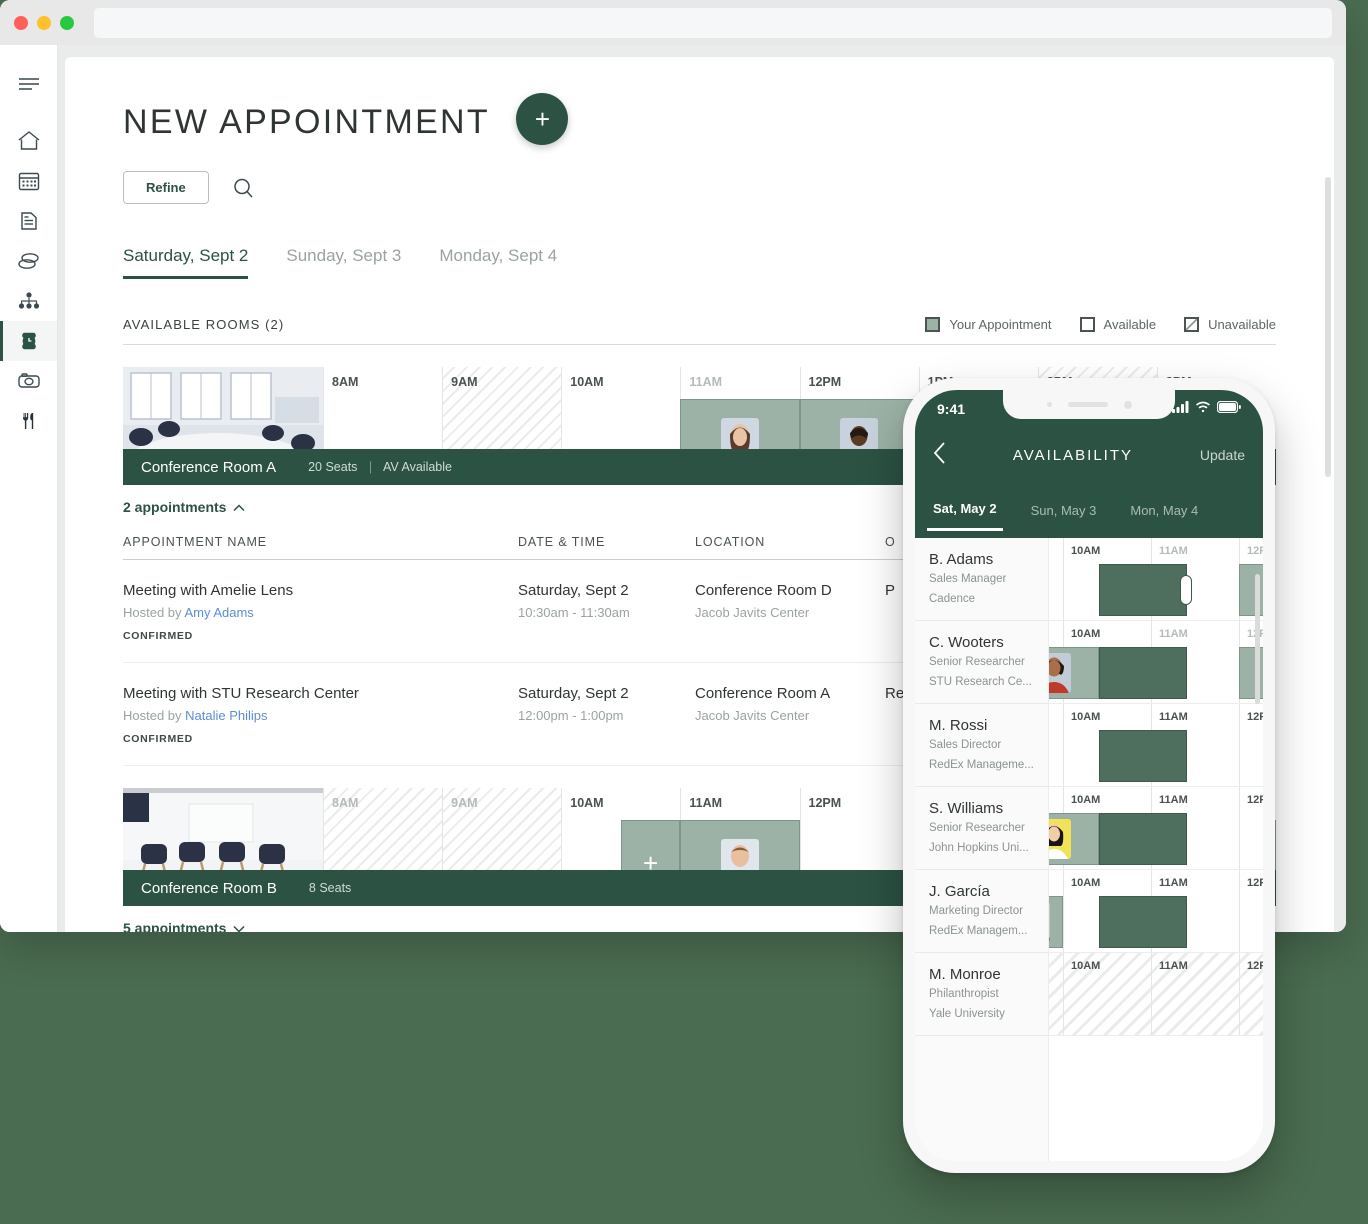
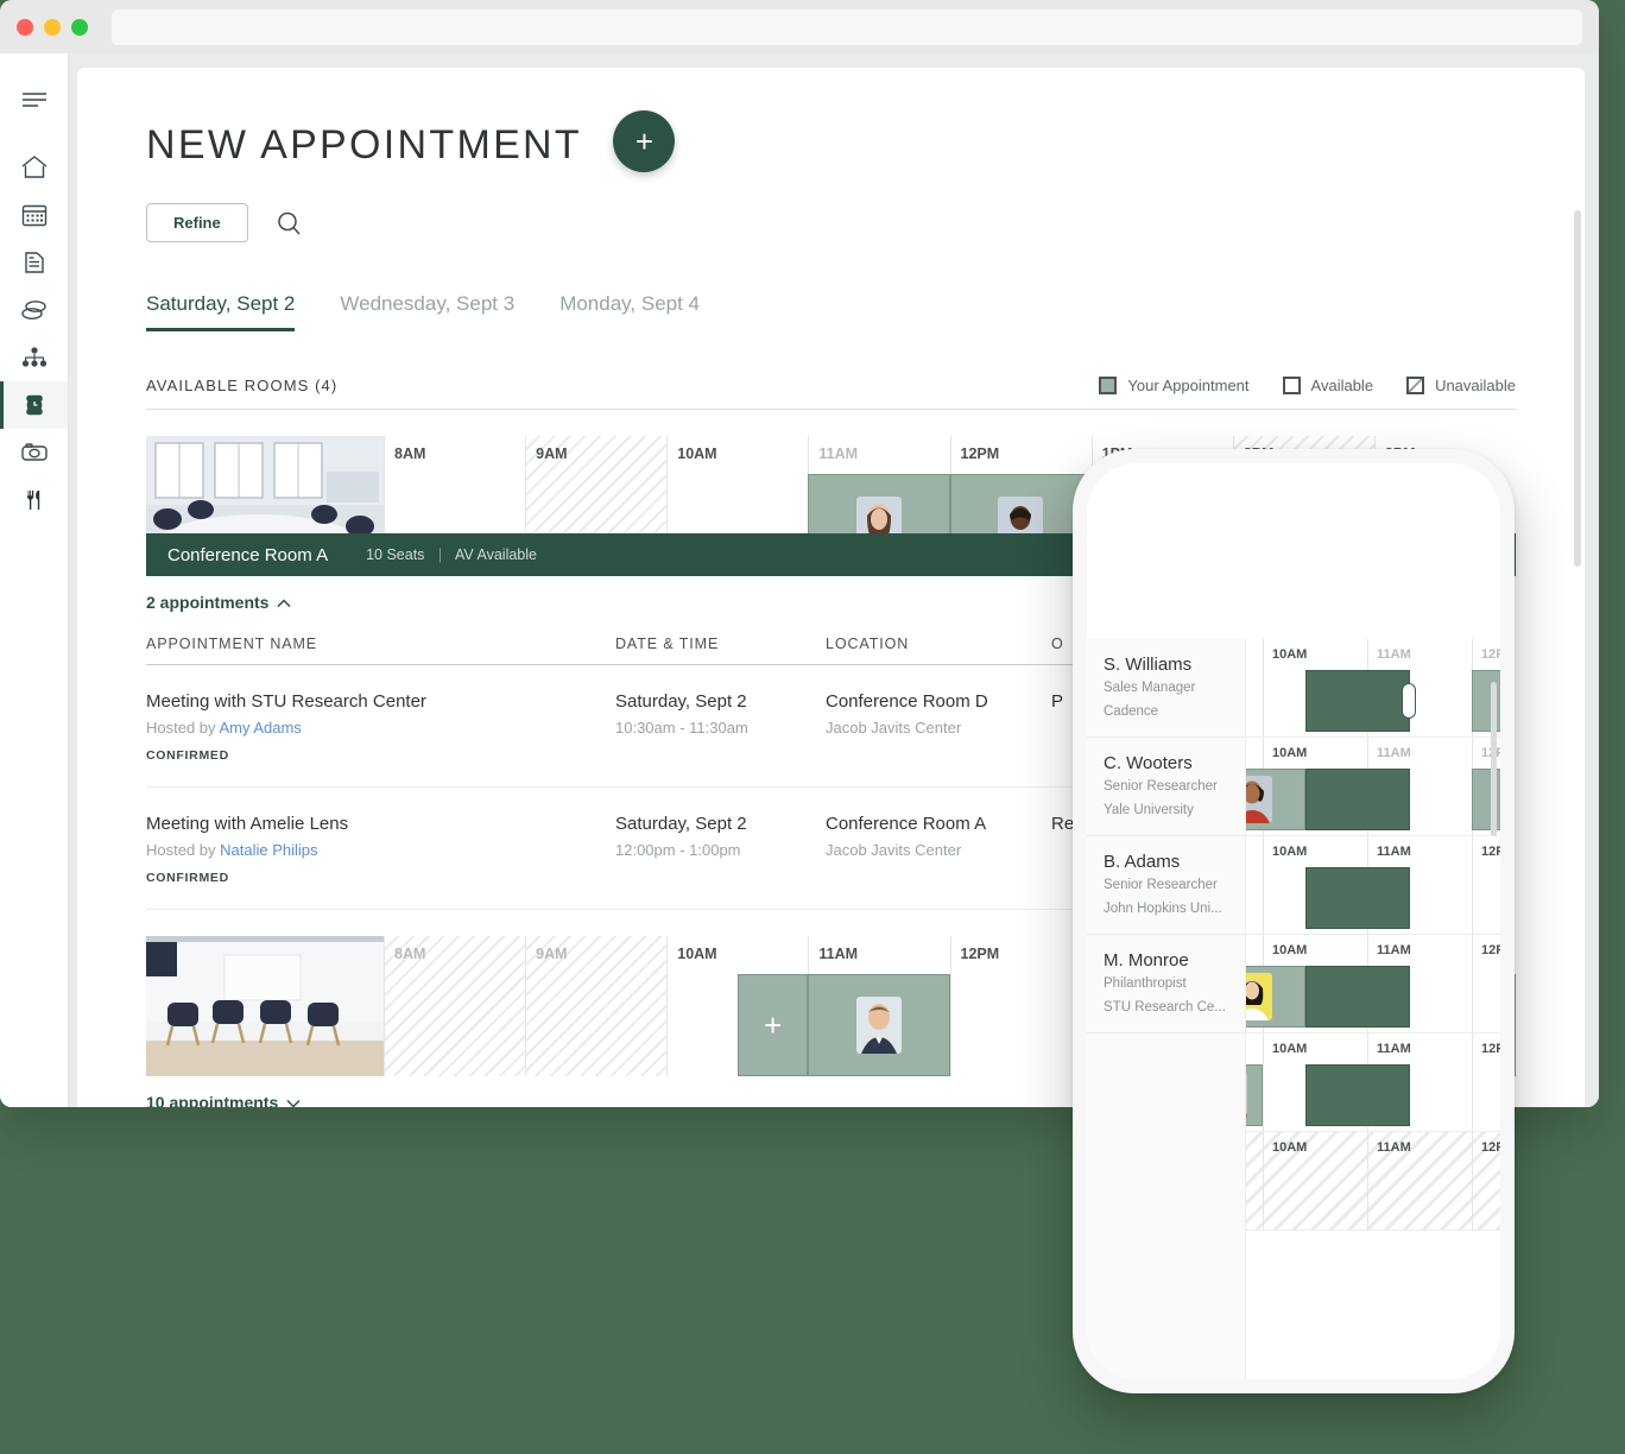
  NEW APPOINTMENT +
  Refine
  Saturday, Sept 2
- Sunday, Sept 3
+ Wednesday, Sept 3
  Monday, Sept 4
- AVAILABLE ROOMS (2)
+ AVAILABLE ROOMS (4)
  Your Appointment
  Available
  Unavailable
  8AM
  9AM
  10AM
  11AM
  12PM
  Conference Room A
- 20 Seats | AV Available
+ 10 Seats | AV Available
  2 appointments
  APPOINTMENT NAME
  DATE & TIME
  LOCATION
  O
- Meeting with Amelie Lens
+ Meeting with STU Research Center
  Hosted by Amy Adams
  CONFIRMED
  Saturday, Sept 2
  10:30am - 11:30am
  Conference Room D
  Jacob Javits Center
  P
- Meeting with STU Research Center
+ Meeting with Amelie Lens
  Hosted by Natalie Philips
  CONFIRMED
  Saturday, Sept 2
  12:00pm - 1:00pm
  Conference Room A
  Jacob Javits Center
  Re
  8AM
  9AM
  10AM
  11AM
  12PM
  +
- Conference Room B
- 8 Seats
- 5 appointments
+ 10 appointments
- 9:41
- AVAILABILITY
- Update
- Sat, May 2
- Sun, May 3
- Mon, May 4
- B. Adams
+ S. Williams
  Sales Manager
  Cadence
  C. Wooters
  Senior Researcher
- STU Research Ce...
+ Yale University
- M. Rossi
- Sales Director
- RedEx Manageme...
- S. Williams
+ B. Adams
  Senior Researcher
  John Hopkins Uni...
- J. García
- Marketing Director
- RedEx Managem...
  M. Monroe
  Philanthropist
- Yale University
+ STU Research Ce...
  10AM
  11AM
  12P
  10AM
  11AM
  10AM
  11AM
  12P
  10AM
  11AM
  12P
  10AM
  11AM
  12P
  10AM
  11AM
  12P
